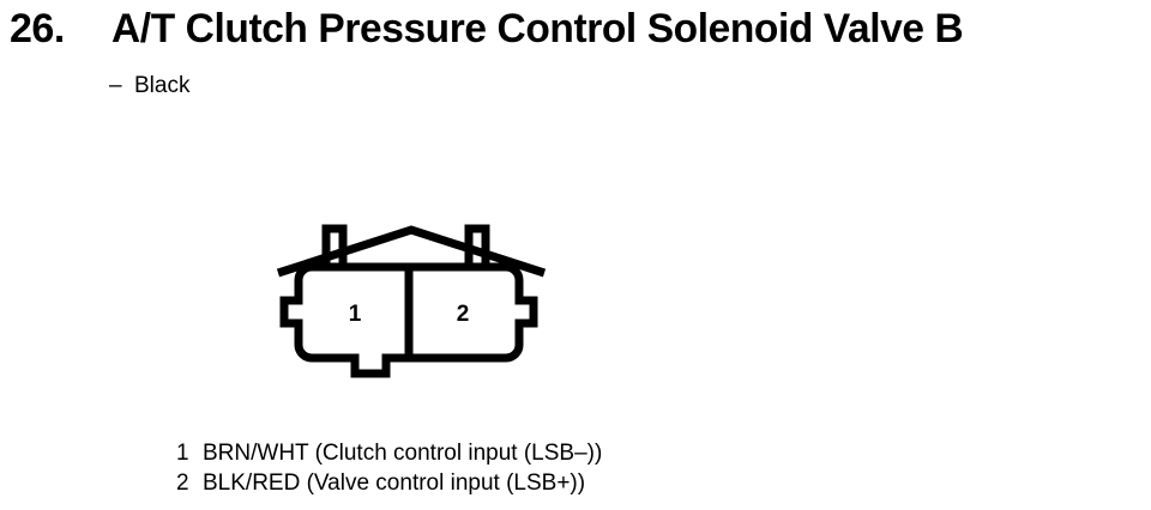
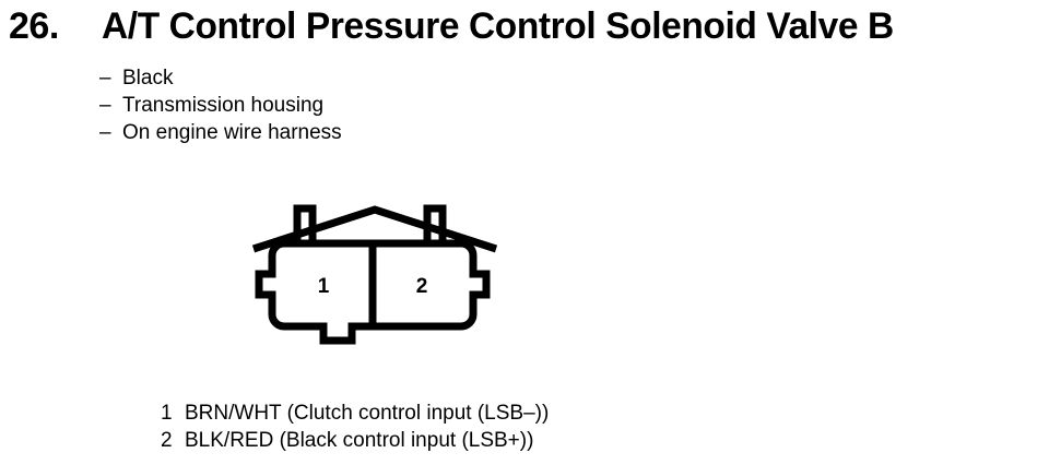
  26.
- A/T Clutch Pressure Control Solenoid Valve B
+ A/T Control Pressure Control Solenoid Valve B
  – Black
+ – Transmission housing
+ – On engine wire harness
  1
  2
  1 BRN/WHT (Clutch control input (LSB–))
- 2 BLK/RED (Valve control input (LSB+))
+ 2 BLK/RED (Black control input (LSB+))
